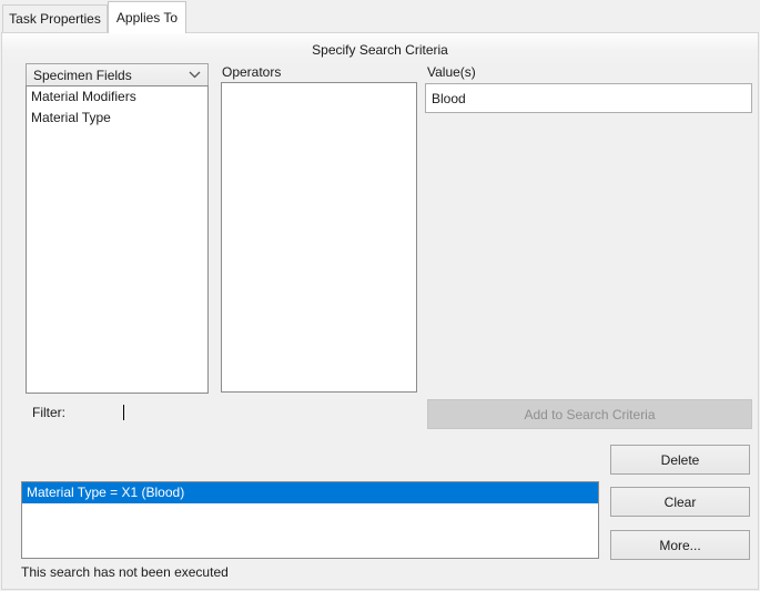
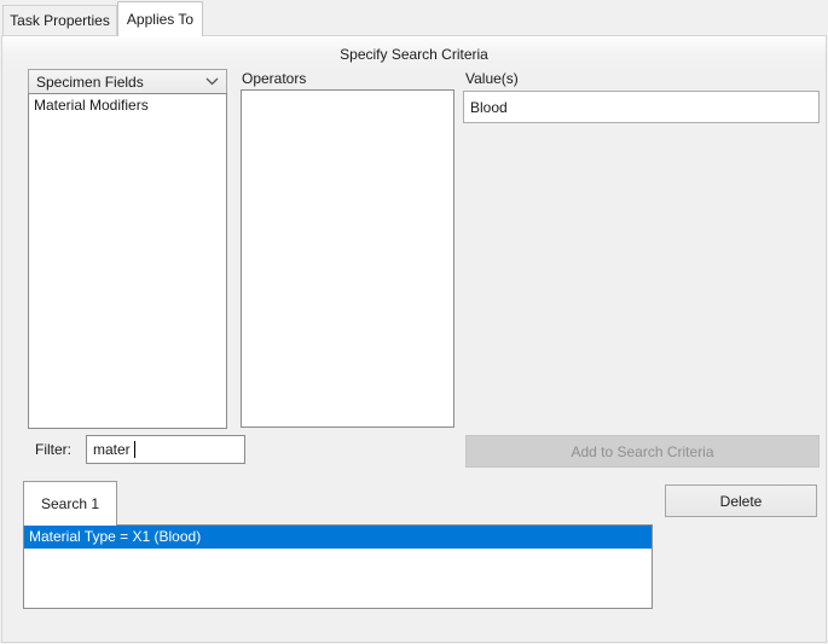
  Task Properties
  Applies To
  Specify Search Criteria
  Specimen Fields
  Material Modifiers
- Material Type
  Operators
  Value(s)
  Blood
  Filter:
+ mater
  Add to Search Criteria
+ Search 1
  Material Type = X1 (Blood)
  Delete
- Clear
- More...
- This search has not been executed
